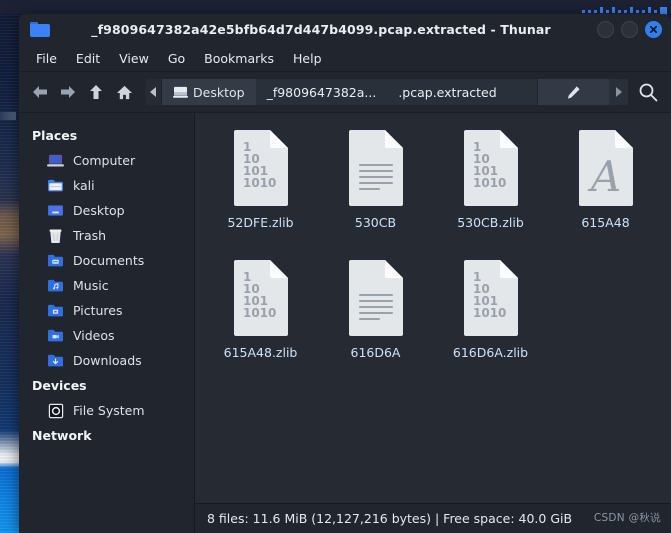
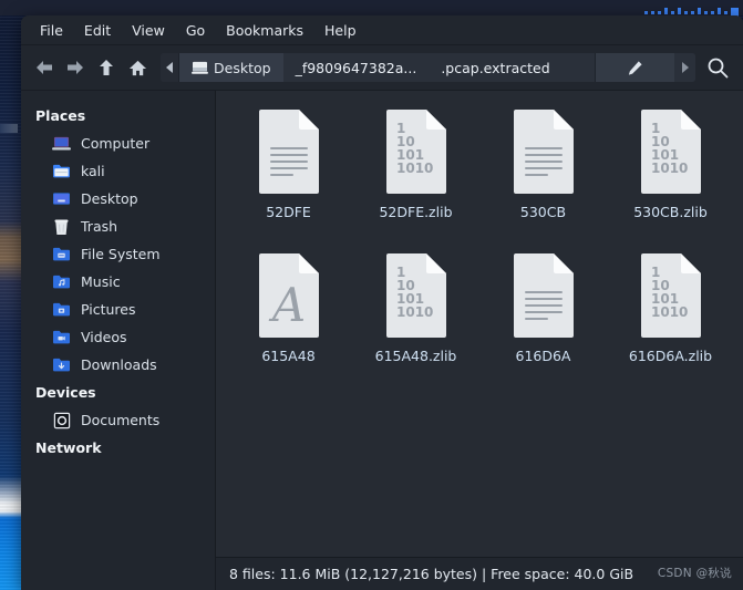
- _f9809647382a42e5bfb64d7d447b4099.pcap.extracted - Thunar
  File
  Edit
  View
  Go
  Bookmarks
  Help
  Desktop
  _f9809647382a...
  .pcap.extracted
  Places
  Computer
  kali
  Desktop
  Trash
- Documents
+ File System
  Music
  Pictures
  Videos
  Downloads
  Devices
- File System
+ Documents
  Network
+ 52DFE
  1
  10
  101
  1010
  52DFE.zlib
  530CB
  1
  10
  101
  1010
  530CB.zlib
  A
  615A48
  1
  10
  101
  1010
  615A48.zlib
  616D6A
  1
  10
  101
  1010
  616D6A.zlib
  8 files: 11.6 MiB (12,127,216 bytes) | Free space: 40.0 GiB
  CSDN @秋说
